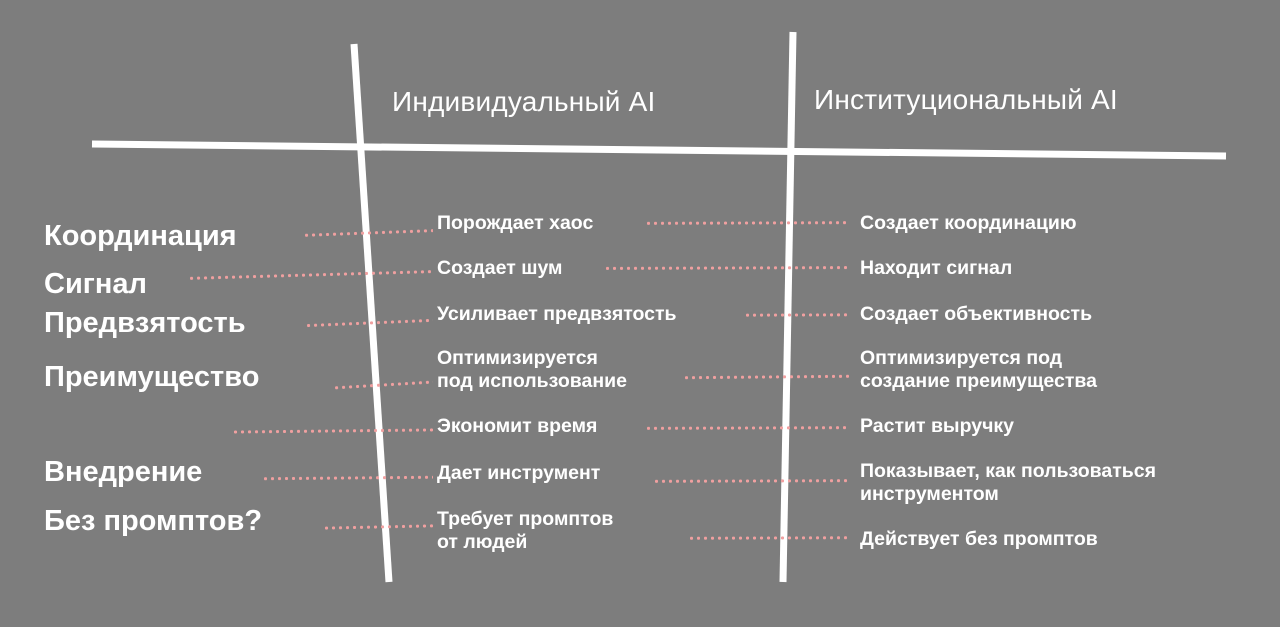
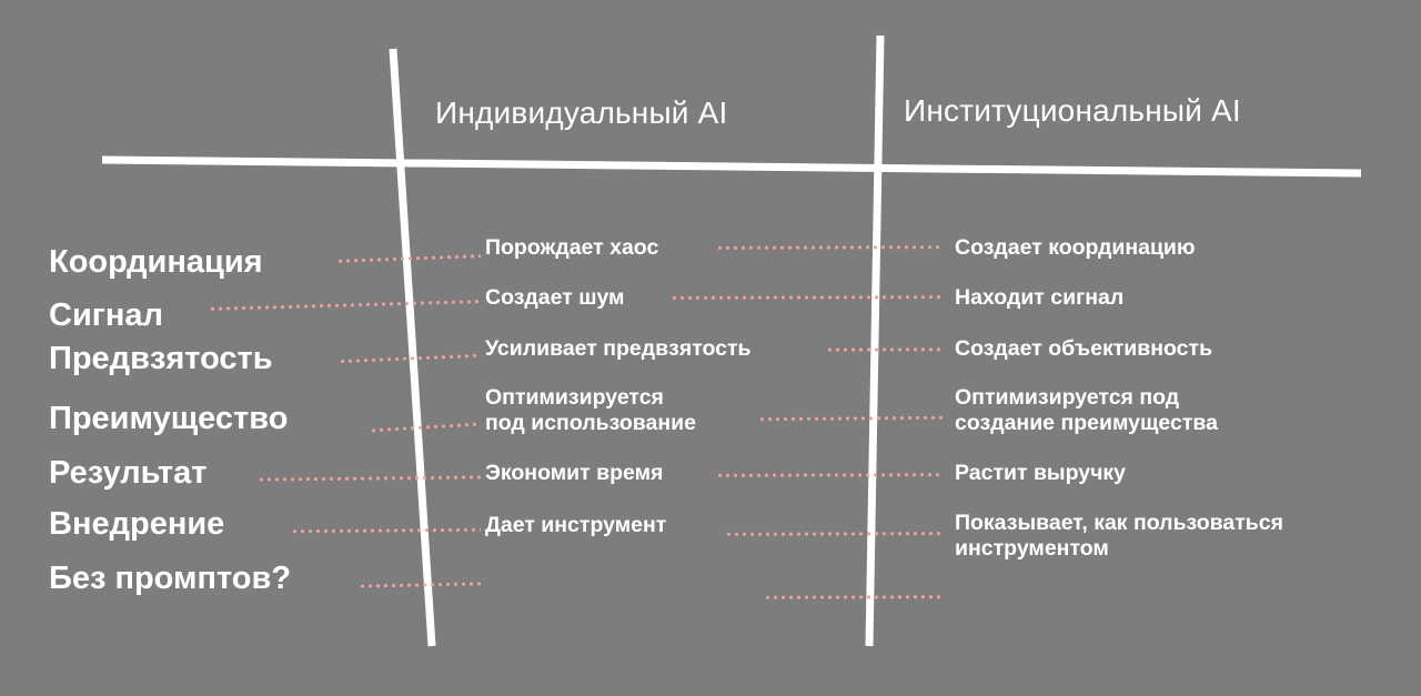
  Индивидуальный AI
  Институциональный AI
  Координация
  Сигнал
  Предвзятость
  Преимущество
+ Результат
  Внедрение
  Без промптов?
  Порождает хаос
  Создает шум
  Усиливает предвзятость
  Оптимизируется
  под использование
  Экономит время
  Дает инструмент
- Требует промптов
- от людей
  Создает координацию
  Находит сигнал
  Создает объективность
  Оптимизируется под
  создание преимущества
  Растит выручку
  Показывает, как пользоваться
  инструментом
- Действует без промптов
